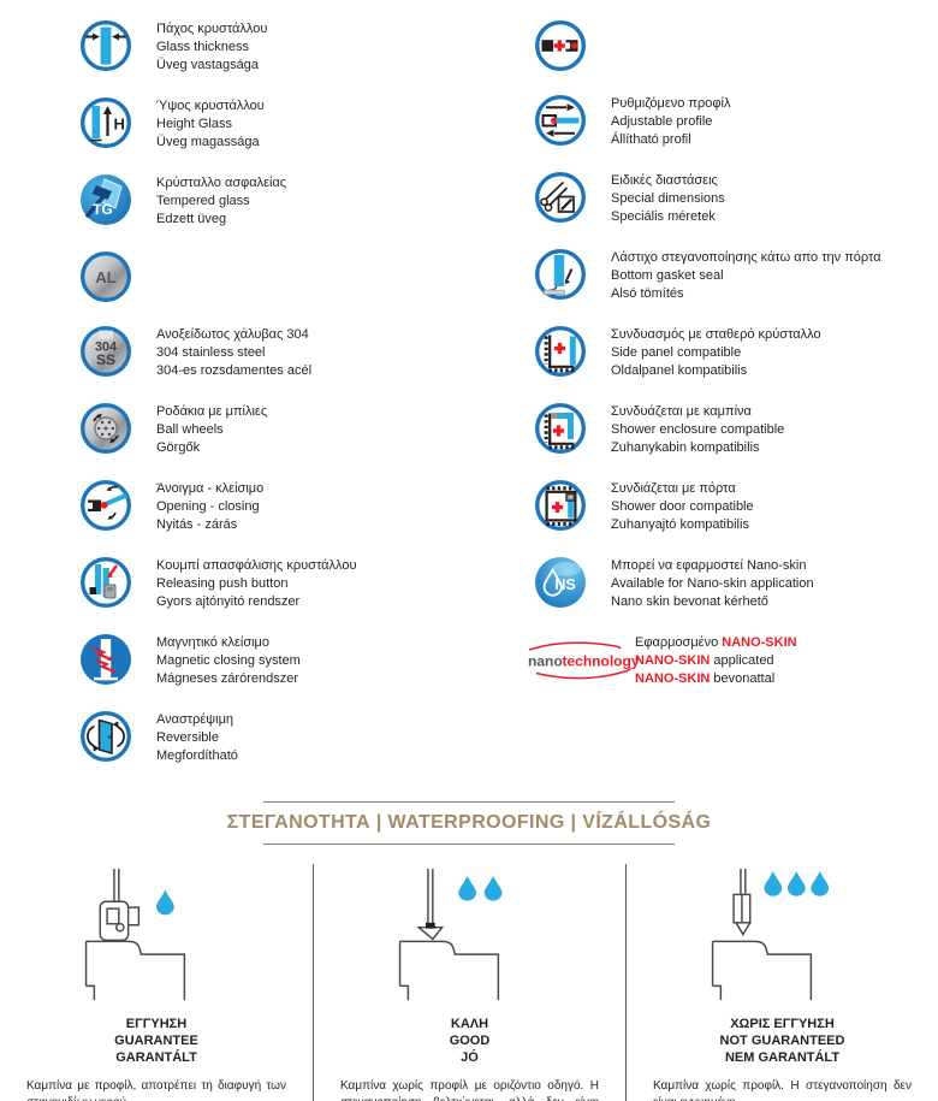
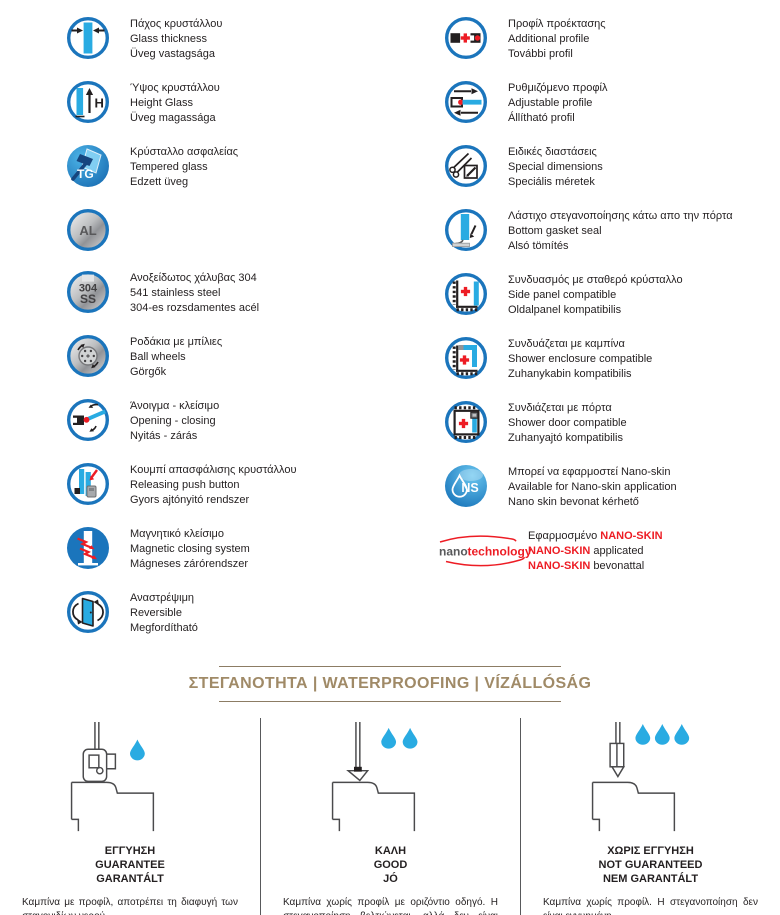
  Πάχος κρυστάλλου
  Glass thickness
  Üveg vastagsága
  H
  Ύψος κρυστάλλου
  Height Glass
  Üveg magassága
  TG
  Κρύσταλλο ασφαλείας
  Tempered glass
  Edzett üveg
  AL
  304
  SS
  Ανοξείδωτος χάλυβας 304
- 304 stainless steel
+ 541 stainless steel
  304-es rozsdamentes acél
  Ροδάκια με μπίλιες
  Ball wheels
  Görgők
  Άνοιγμα - κλείσιμο
  Opening - closing
  Nyitás - zárás
  Κουμπί απασφάλισης κρυστάλλου
  Releasing push button
  Gyors ajtónyitó rendszer
  Μαγνητικό κλείσιμο
  Magnetic closing system
  Mágneses zárórendszer
  Αναστρέψιμη
  Reversible
  Megfordítható
+ Προφίλ προέκτασης
+ Additional profile
+ További profil
  Ρυθμιζόμενο προφίλ
  Adjustable profile
  Állítható profil
  Ειδικές διαστάσεις
  Special dimensions
  Speciális méretek
  Λάστιχο στεγανοποίησης κάτω απο την πόρτα
  Bottom gasket seal
  Alsó tömítés
  Συνδυασμός με σταθερό κρύσταλλο
  Side panel compatible
  Oldalpanel kompatibilis
  Συνδυάζεται με καμπίνα
  Shower enclosure compatible
  Zuhanykabin kompatibilis
  Συνδιάζεται με πόρτα
  Shower door compatible
  Zuhanyajtó kompatibilis
  NS
  Μπορεί να εφαρμοστεί Nano-skin
  Available for Nano-skin application
  Nano skin bevonat kérhető
  nano
  technology
  Εφαρμοσμένο NANO-SKIN
  NANO-SKIN applicated
  NANO-SKIN bevonattal
  ΣΤΕΓΑΝΟΤΗΤΑ | WATERPROOFING | VÍZÁLLÓSÁG
  ΕΓΓΥΗΣΗ
  GUARANTEE
  GARANTÁLT
  ΚΑΛΗ
  GOOD
  JÓ
  ΧΩΡΙΣ ΕΓΓΥΗΣΗ
  NOT GUARANTEED
  NEM GARANTÁLT
  Καμπίνα χωρίς προφίλ. Η στεγανοποίηση δεν
